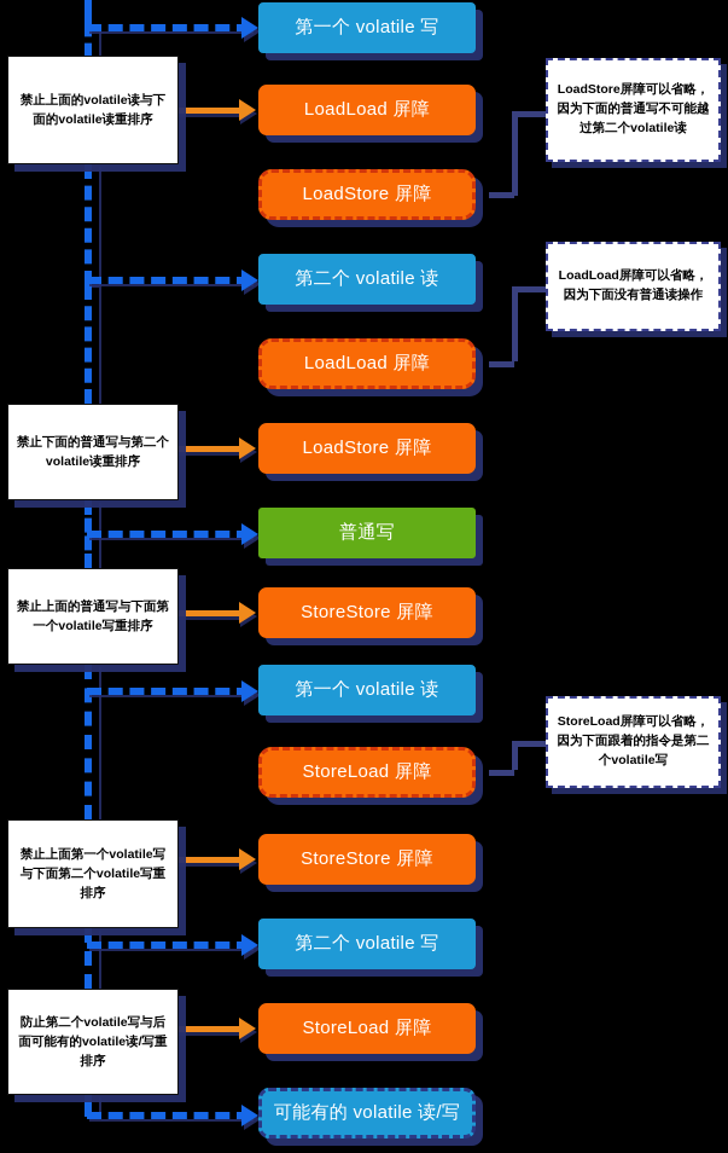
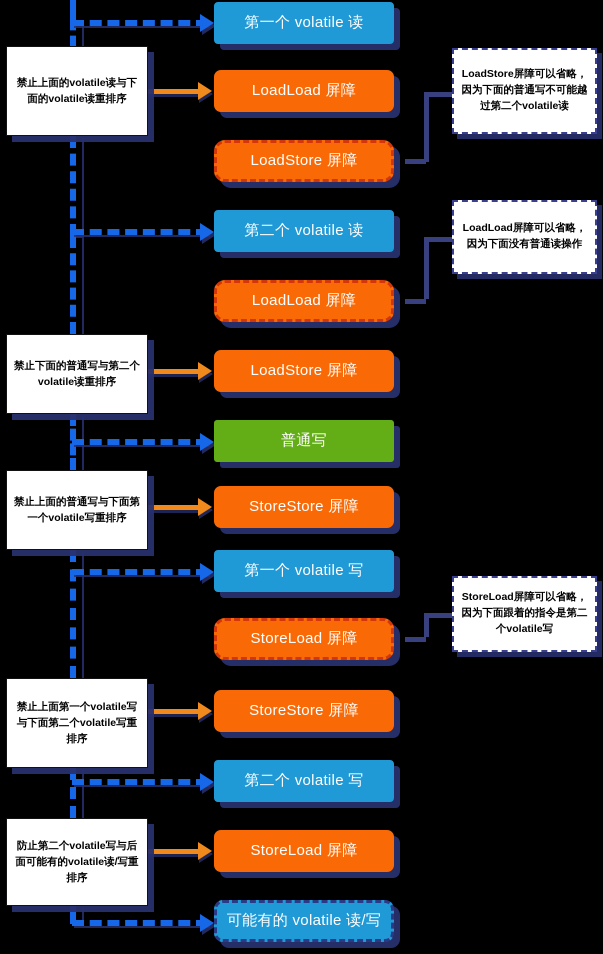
- 第一个 volatile 写
+ 第一个 volatile 读
  LoadLoad 屏障
  LoadStore 屏障
  第二个 volatile 读
  LoadLoad 屏障
  LoadStore 屏障
  普通写
  StoreStore 屏障
- 第一个 volatile 读
+ 第一个 volatile 写
  StoreLoad 屏障
  StoreStore 屏障
  第二个 volatile 写
  StoreLoad 屏障
  可能有的 volatile 读/写
  禁止上面的volatile读与下面的volatile读重排序
  禁止下面的普通写与第二个volatile读重排序
  禁止上面的普通写与下面第一个volatile写重排序
  禁止上面第一个volatile写与下面第二个volatile写重排序
  防止第二个volatile写与后面可能有的volatile读/写重排序
  LoadStore屏障可以省略，因为下面的普通写不可能越过第二个volatile读
  LoadLoad屏障可以省略，因为下面没有普通读操作
  StoreLoad屏障可以省略，因为下面跟着的指令是第二个volatile写
